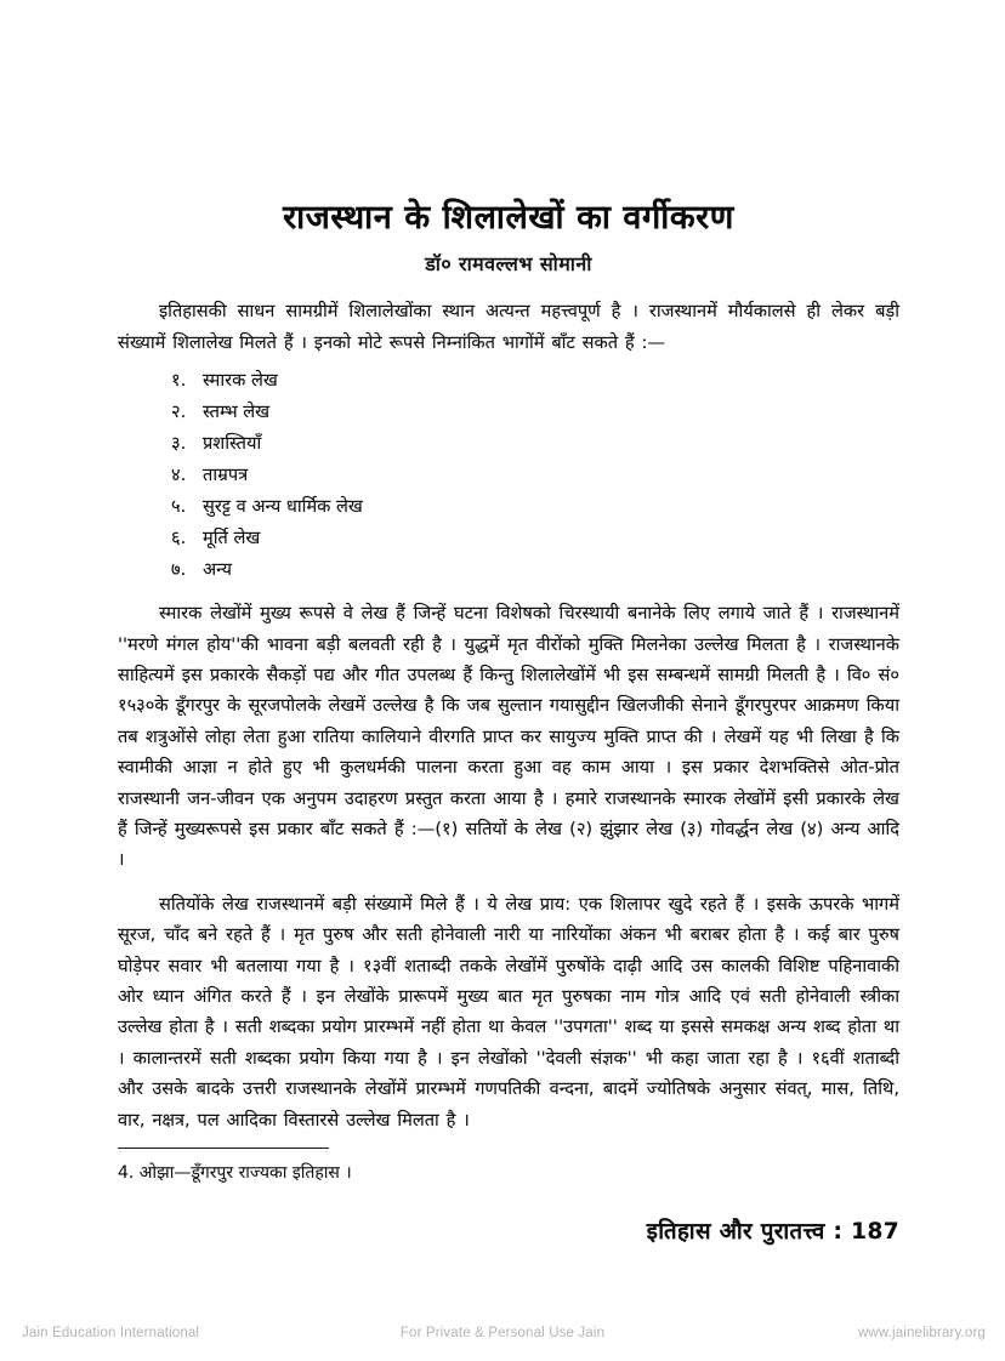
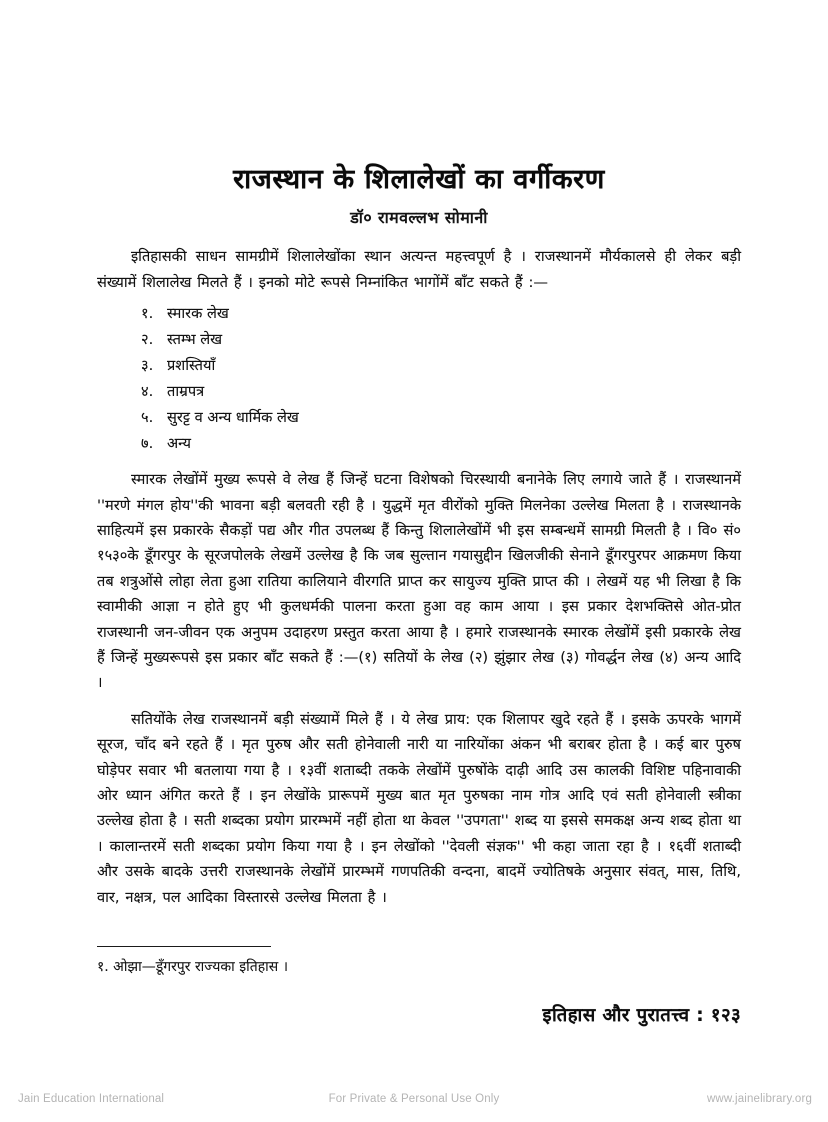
  राजस्थान के शिलालेखों का वर्गीकरण
  डॉ० रामवल्लभ सोमानी
  इतिहासकी साधन सामग्रीमें शिलालेखोंका स्थान अत्यन्त महत्त्वपूर्ण है । राजस्थानमें मौर्यकालसे ही लेकर बड़ी संख्यामें शिलालेख मिलते हैं । इनको मोटे रूपसे निम्नांकित भागोंमें बाँट सकते हैं :—
  १. स्मारक लेख
  २. स्तम्भ लेख
  ३. प्रशस्तियाँ
  ४. ताम्रपत्र
  ५. सुरट्ट व अन्य धार्मिक लेख
- ६. मूर्ति लेख
  ७. अन्य
  स्मारक लेखोंमें मुख्य रूपसे वे लेख हैं जिन्हें घटना विशेषको चिरस्थायी बनानेके लिए लगाये जाते हैं । राजस्थानमें ''मरणे मंगल होय''की भावना बड़ी बलवती रही है । युद्धमें मृत वीरोंको मुक्ति मिलनेका उल्लेख मिलता है । राजस्थानके साहित्यमें इस प्रकारके सैकड़ों पद्य और गीत उपलब्ध हैं किन्तु शिलालेखोंमें भी इस सम्बन्धमें सामग्री मिलती है । वि० सं० १५३०के डूँगरपुर के सूरजपोलके लेखमें उल्लेख है कि जब सुल्तान गयासुद्दीन खिलजीकी सेनाने डूँगरपुरपर आक्रमण किया तब शत्रुओंसे लोहा लेता हुआ रातिया कालियाने वीरगति प्राप्त कर सायुज्य मुक्ति प्राप्त की । लेखमें यह भी लिखा है कि स्वामीकी आज्ञा न होते हुए भी कुलधर्मकी पालना करता हुआ वह काम आया । इस प्रकार देशभक्तिसे ओत-प्रोत राजस्थानी जन-जीवन एक अनुपम उदाहरण प्रस्तुत करता आया है । हमारे राजस्थानके स्मारक लेखोंमें इसी प्रकारके लेख हैं जिन्हें मुख्यरूपसे इस प्रकार बाँट सकते हैं :—(१) सतियों के लेख (२) झुंझार लेख (३) गोवर्द्धन लेख (४) अन्य आदि ।
  सतियोंके लेख राजस्थानमें बड़ी संख्यामें मिले हैं । ये लेख प्राय: एक शिलापर खुदे रहते हैं । इसके ऊपरके भागमें सूरज, चाँद बने रहते हैं । मृत पुरुष और सती होनेवाली नारी या नारियोंका अंकन भी बराबर होता है । कई बार पुरुष घोड़ेपर सवार भी बतलाया गया है । १३वीं शताब्दी तकके लेखोंमें पुरुषोंके दाढ़ी आदि उस कालकी विशिष्ट पहिनावाकी ओर ध्यान अंगित करते हैं । इन लेखोंके प्रारूपमें मुख्य बात मृत पुरुषका नाम गोत्र आदि एवं सती होनेवाली स्त्रीका उल्लेख होता है । सती शब्दका प्रयोग प्रारम्भमें नहीं होता था केवल ''उपगता'' शब्द या इससे समकक्ष अन्य शब्द होता था । कालान्तरमें सती शब्दका प्रयोग किया गया है । इन लेखोंको ''देवली संज्ञक'' भी कहा जाता रहा है । १६वीं शताब्दी और उसके बादके उत्तरी राजस्थानके लेखोंमें प्रारम्भमें गणपतिकी वन्दना, बादमें ज्योतिषके अनुसार संवत्, मास, तिथि, वार, नक्षत्र, पल आदिका विस्तारसे उल्लेख मिलता है ।
- 4. ओझा—डूँगरपुर राज्यका इतिहास ।
+ १. ओझा—डूँगरपुर राज्यका इतिहास ।
- इतिहास और पुरातत्त्व : 187
+ इतिहास और पुरातत्त्व : १२३
  Jain Education International
- For Private & Personal Use Jain
+ For Private & Personal Use Only
  www.jainelibrary.org
